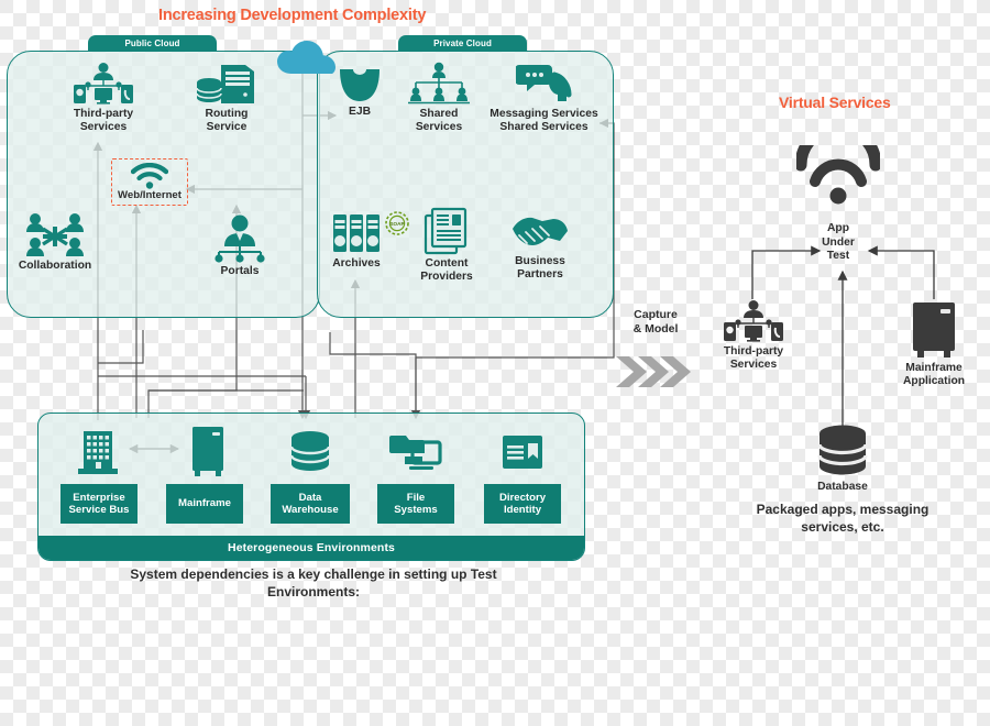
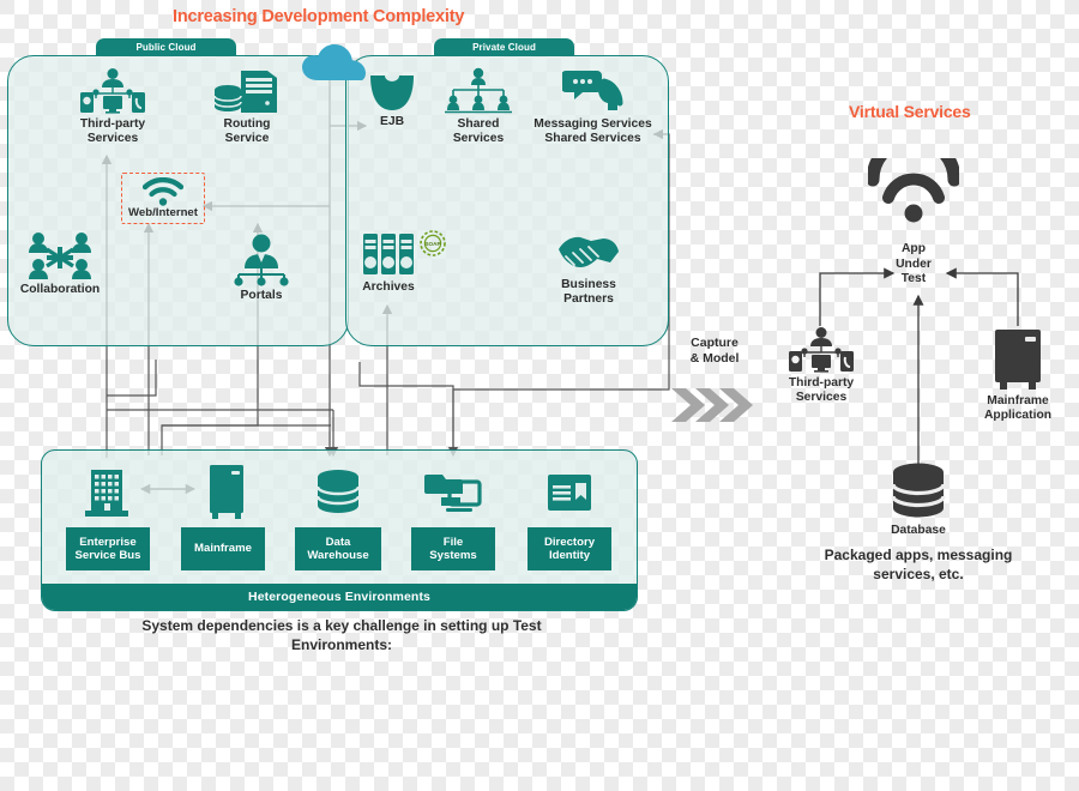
  Increasing Development Complexity
  Virtual Services
  Public Cloud
  Private Cloud
  Third-party
  Services
  Routing
  Service
  Collaboration
  Portals
  Web/Internet
  EJB
  Shared
  Services
  Messaging Services
  Shared Services
  Archives
- Content
- Providers
  Business
  Partners
  Heterogeneous Environments
  Enterprise
  Service Bus
  Mainframe
  Data
  Warehouse
  File
  Systems
  Directory
  Identity
  System dependencies is a key challenge in setting up Test
  Environments:
  Capture
  & Model
  App
  Under
  Test
  Third-party
  Services
  Mainframe
  Application
  Database
  Packaged apps, messaging
  services, etc.
